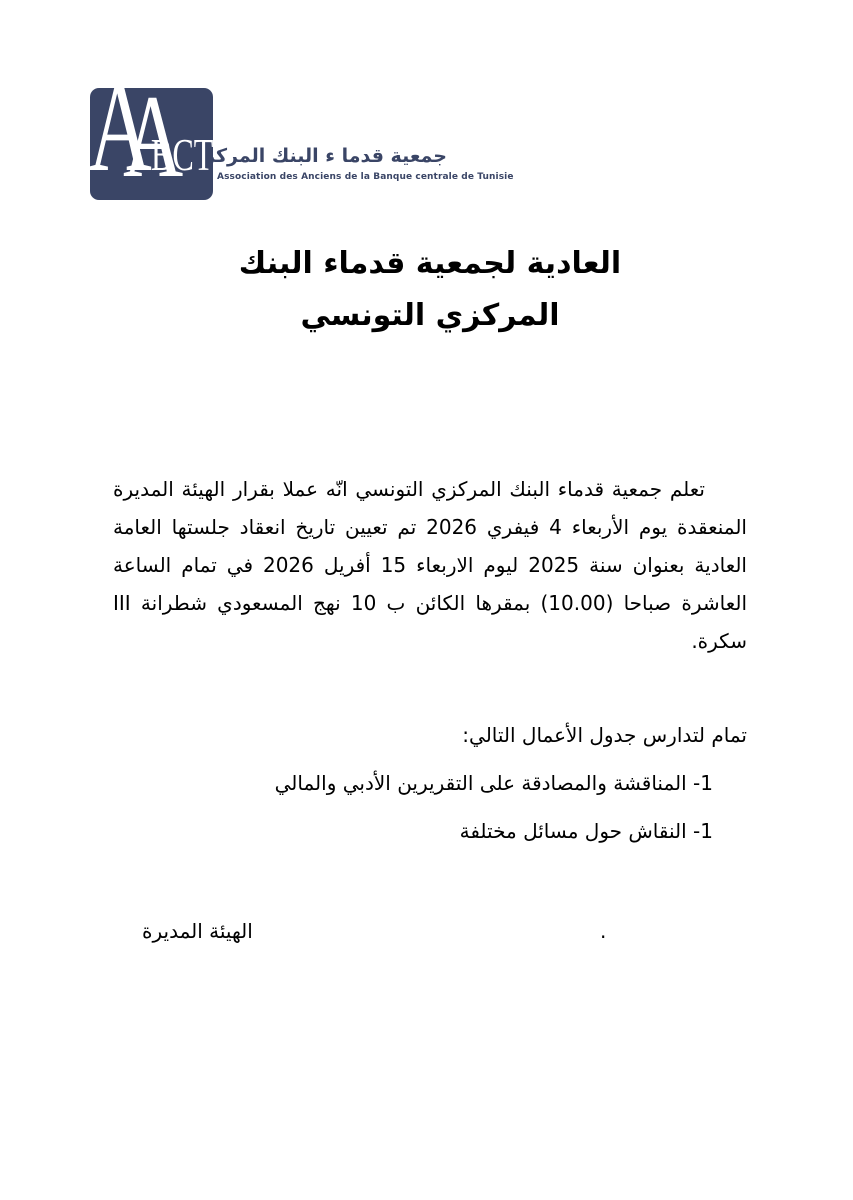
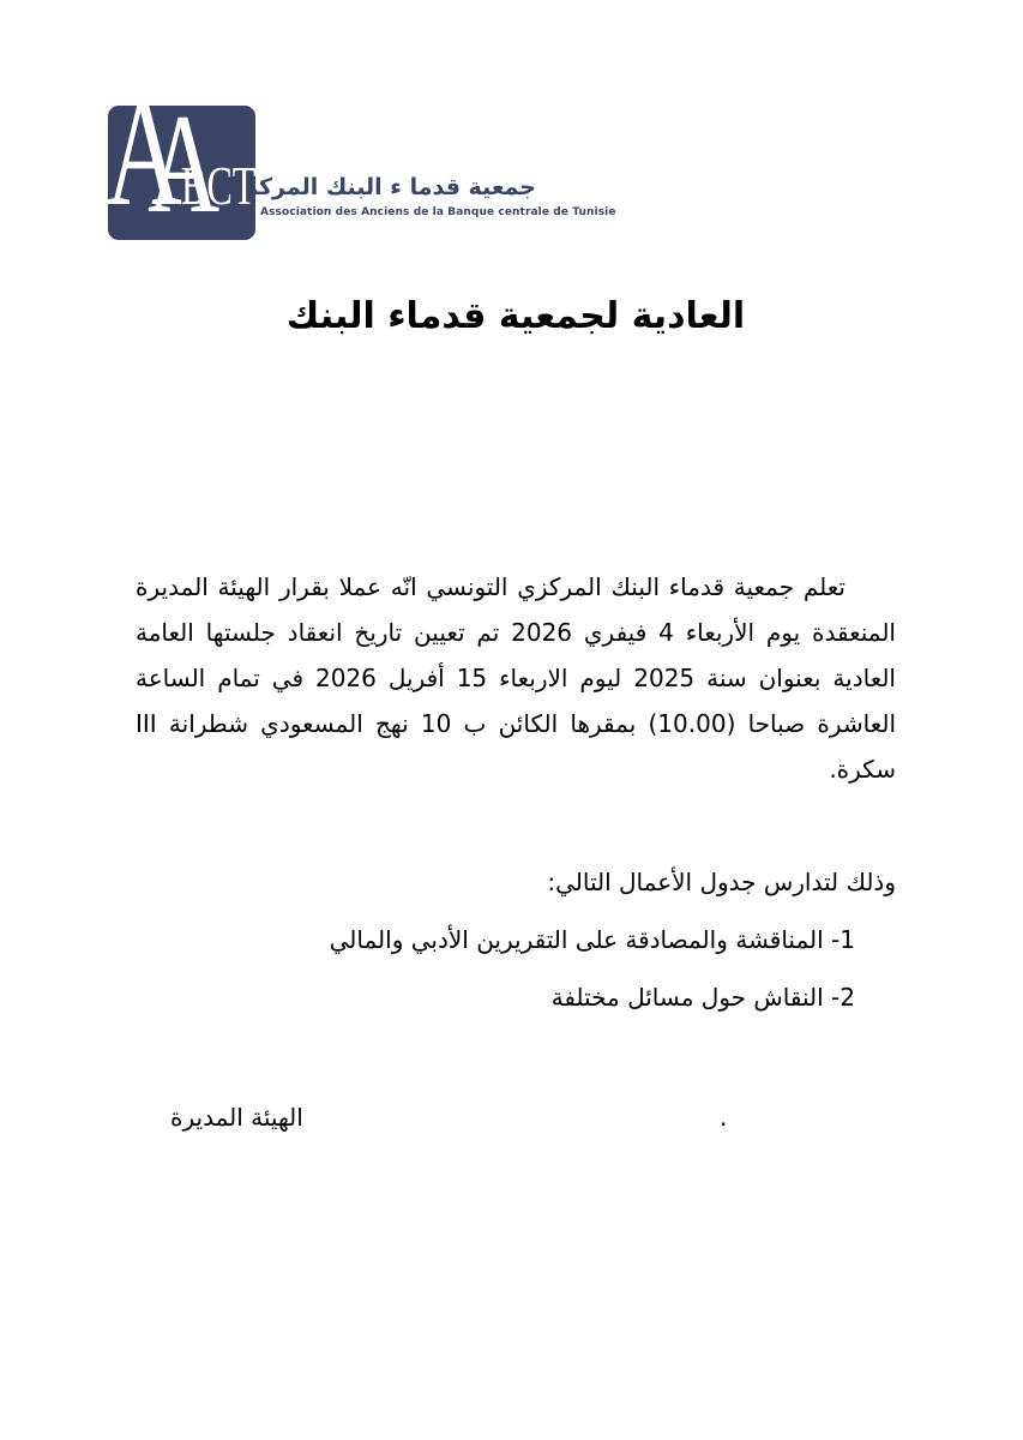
  A
  A
  BCT
  Association des Anciens de la Banque centrale de Tunisie
  العادية لجمعية قدماء البنك
- المركزي التونسي
  تعلم جمعية قدماء البنك المركزي التونسي انّه عملا بقرار الهيئة المديرة المنعقدة يوم الأربعاء 4 فيفري 2026 تم تعيين تاريخ انعقاد جلستها العامة العادية بعنوان سنة 2025 ليوم الاربعاء 15 أفريل 2026 في تمام الساعة العاشرة صباحا (10.00) بمقرها الكائن ب 10 نهج المسعودي شطرانة III سكرة.
- تمام لتدارس جدول الأعمال التالي:
+ وذلك لتدارس جدول الأعمال التالي:
  1- المناقشة والمصادقة على التقريرين الأدبي والمالي
- 1- النقاش حول مسائل مختلفة
+ 2- النقاش حول مسائل مختلفة
  الهيئة المديرة
  .
